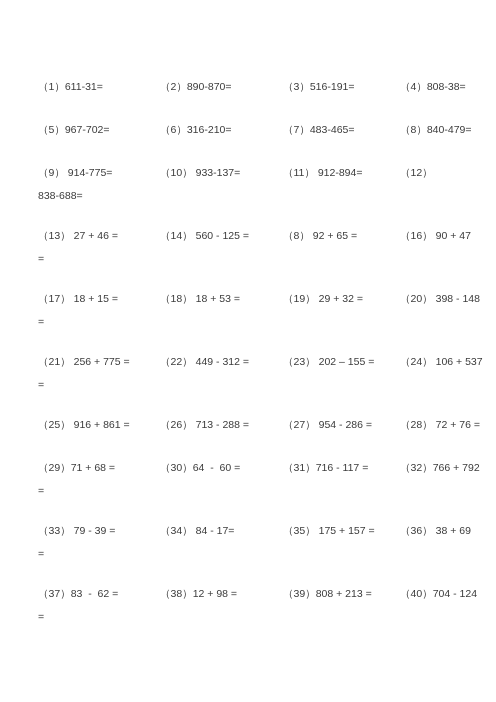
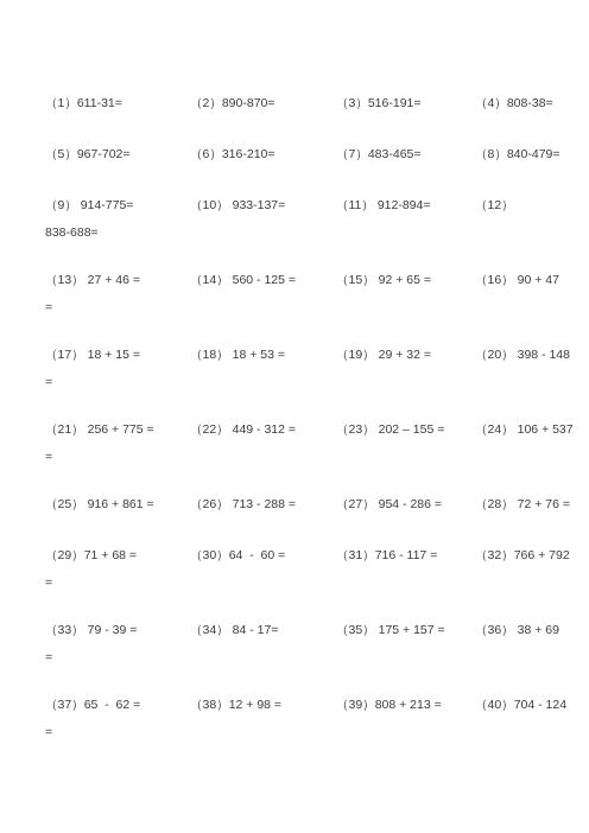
  （1）611-31=
  （2）890-870=
  （3）516-191=
  （4）808-38=
  （5）967-702=
  （6）316-210=
  （7）483-465=
  （8）840-479=
  （9） 914-775=
  （10） 933-137=
  （11） 912-894=
  （12）
  838-688=
  （13） 27 + 46 =
  （14） 560 - 125 =
- （8） 92 + 65 =
+ （15） 92 + 65 =
  （16） 90 + 47
  =
  （17） 18 + 15 =
  （18） 18 + 53 =
  （19） 29 + 32 =
  （20） 398 - 148
  =
  （21） 256 + 775 =
  （22） 449 - 312 =
  （23） 202 – 155 =
  （24） 106 + 537
  =
  （25） 916 + 861 =
  （26） 713 - 288 =
  （27） 954 - 286 =
  （28） 72 + 76 =
  （29）71 + 68 =
  （30）64 - 60 =
  （31）716 - 117 =
  （32）766 + 792
  =
  （33） 79 - 39 =
  （34） 84 - 17=
  （35） 175 + 157 =
  （36） 38 + 69
  =
- （37）83 - 62 =
+ （37）65 - 62 =
  （38）12 + 98 =
  （39）808 + 213 =
  （40）704 - 124
  =
